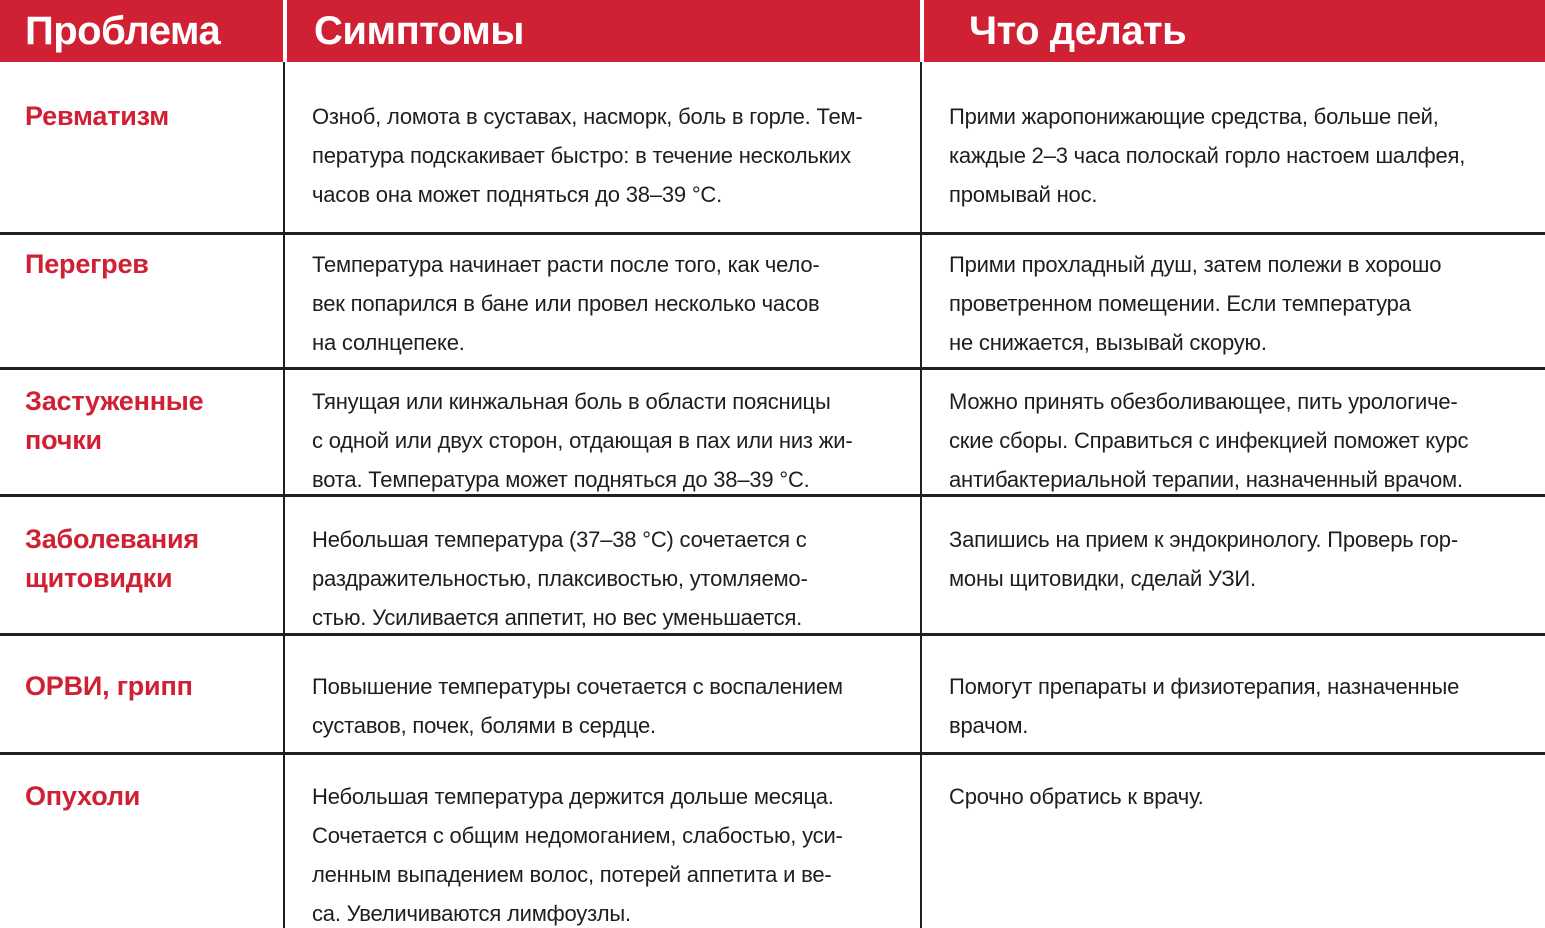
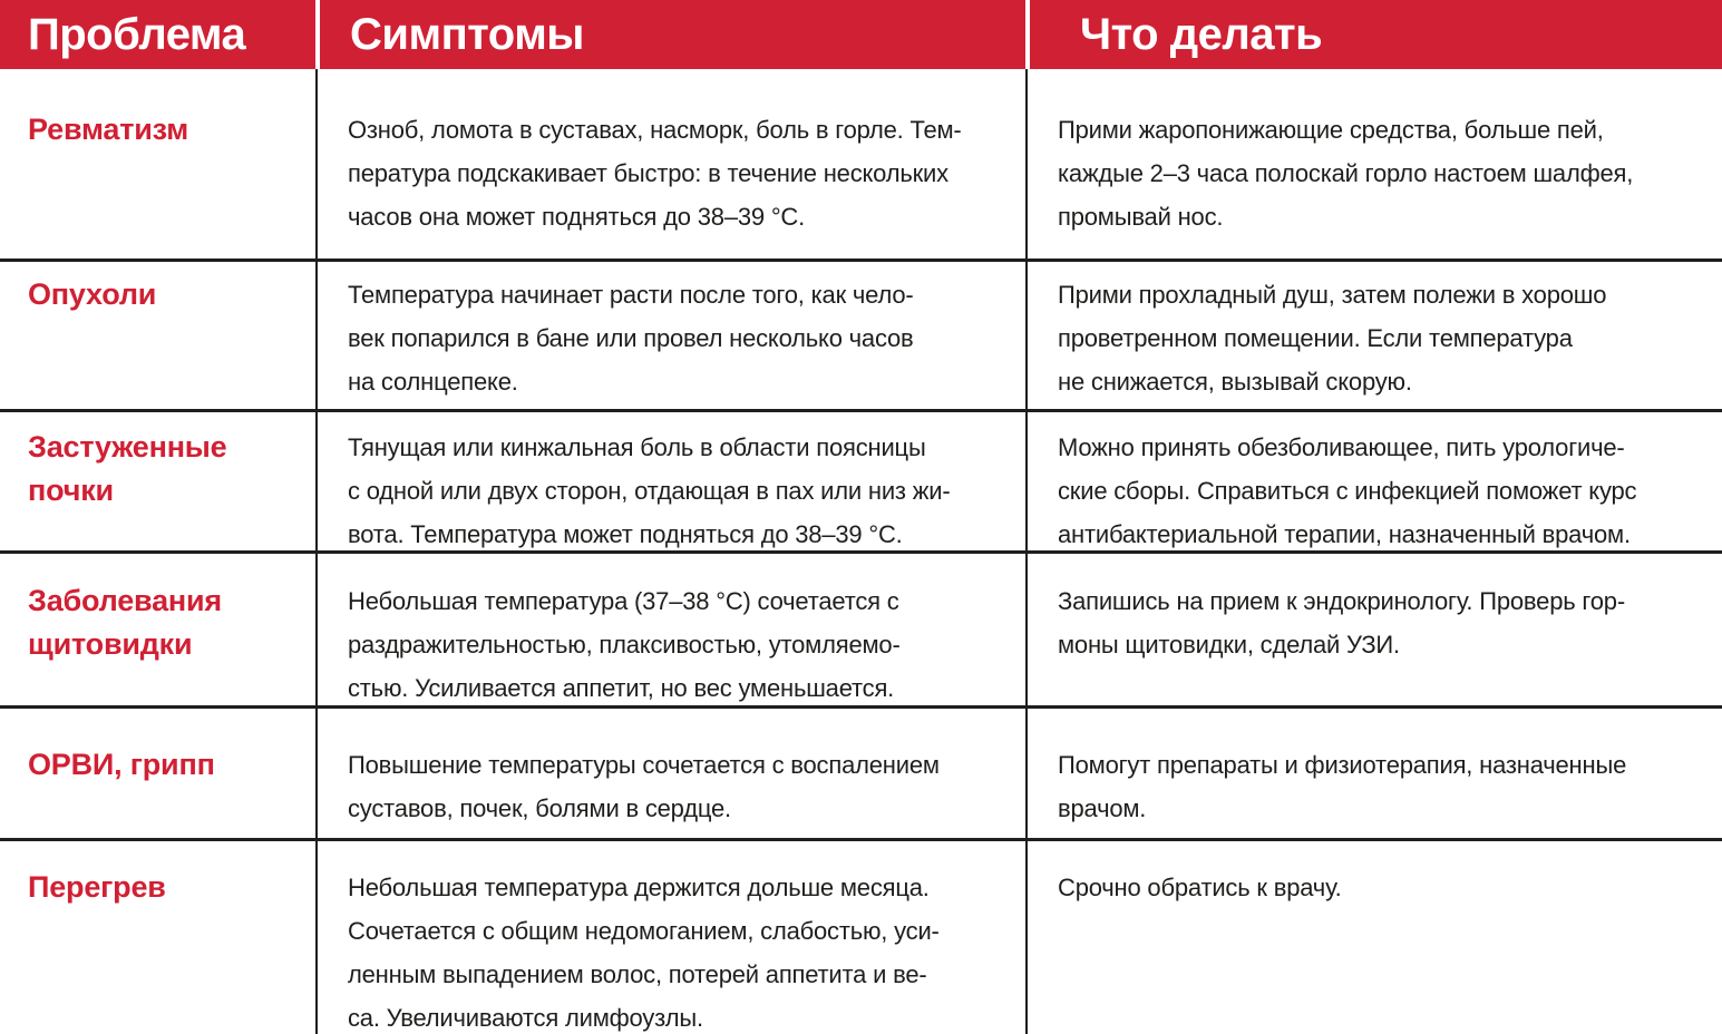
  Проблема
  Симптомы
  Что делать
  Ревматизм
  Озноб, ломота в суставах, насморк, боль в горле. Тем-
  пература подскакивает быстро: в течение нескольких
  часов она может подняться до 38–39 °С.
  Прими жаропонижающие средства, больше пей,
  каждые 2–3 часа полоскай горло настоем шалфея,
  промывай нос.
- Перегрев
+ Опухоли
  Температура начинает расти после того, как чело-
  век попарился в бане или провел несколько часов
  на солнцепеке.
  Прими прохладный душ, затем полежи в хорошо
  проветренном помещении. Если температура
  не снижается, вызывай скорую.
  Застуженные
  почки
  Тянущая или кинжальная боль в области поясницы
  с одной или двух сторон, отдающая в пах или низ жи-
  вота. Температура может подняться до 38–39 °С.
  Можно принять обезболивающее, пить урологиче-
  ские сборы. Справиться с инфекцией поможет курс
  антибактериальной терапии, назначенный врачом.
  Заболевания
  щитовидки
  Небольшая температура (37–38 °С) сочетается с
  раздражительностью, плаксивостью, утомляемо-
  стью. Усиливается аппетит, но вес уменьшается.
  Запишись на прием к эндокринологу. Проверь гор-
  моны щитовидки, сделай УЗИ.
  ОРВИ, грипп
  Повышение температуры сочетается с воспалением
  суставов, почек, болями в сердце.
  Помогут препараты и физиотерапия, назначенные
  врачом.
- Опухоли
+ Перегрев
  Небольшая температура держится дольше месяца.
  Сочетается с общим недомоганием, слабостью, уси-
  ленным выпадением волос, потерей аппетита и ве-
  са. Увеличиваются лимфоузлы.
  Срочно обратись к врачу.
